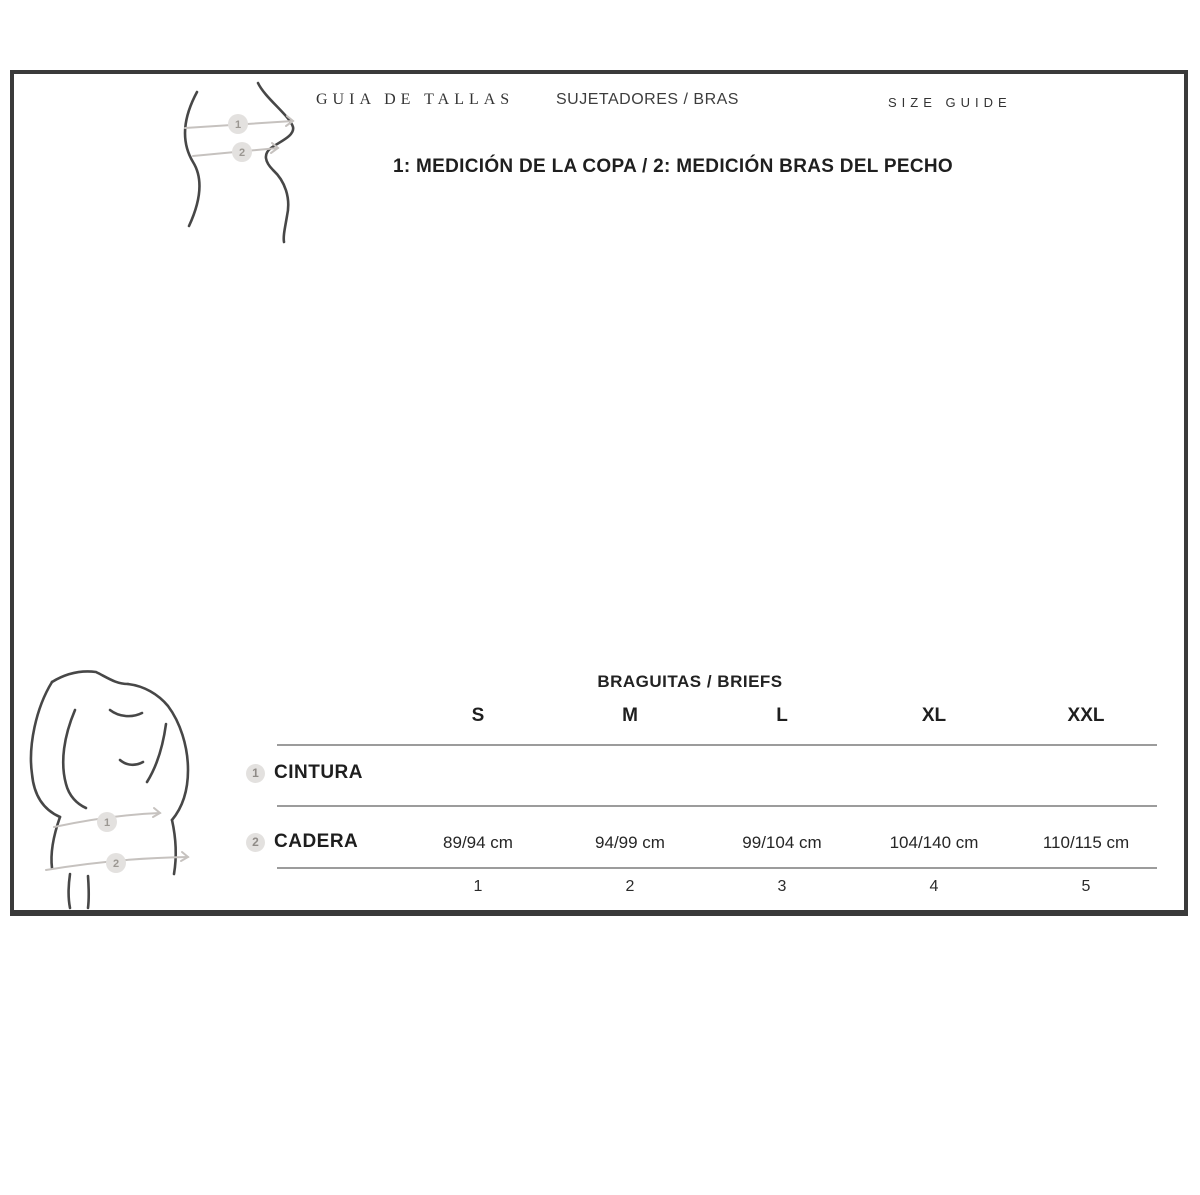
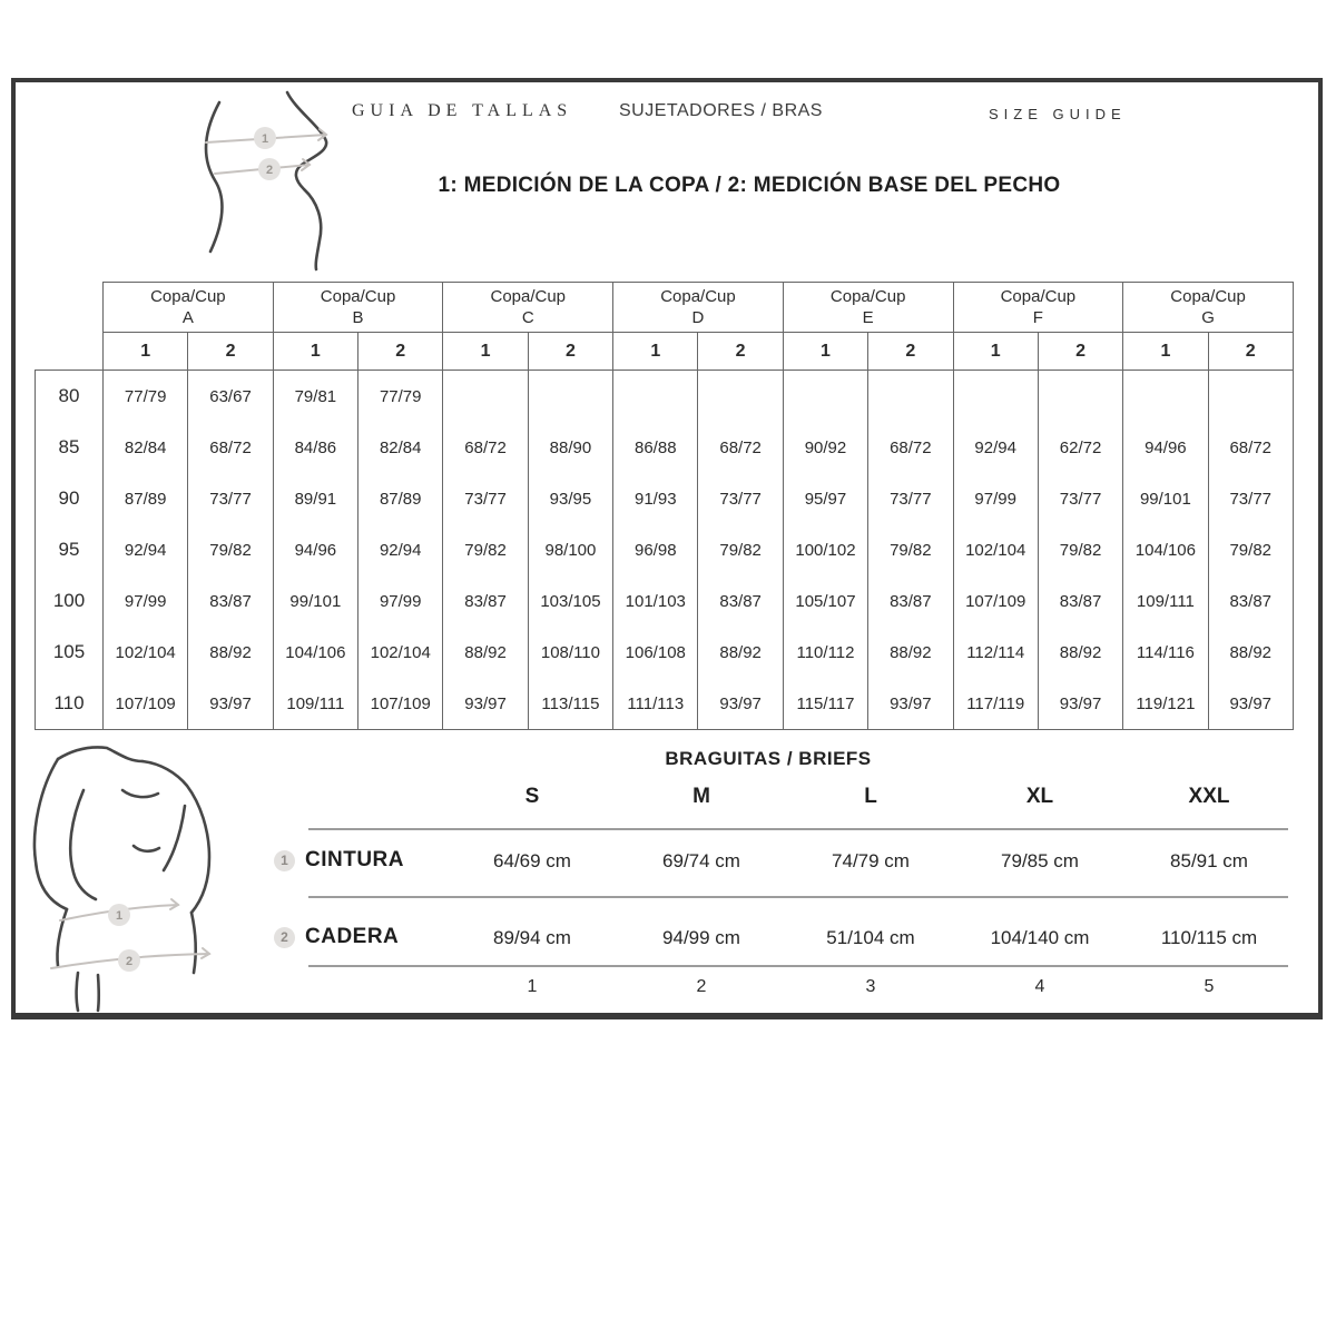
  1
  2
  GUIA DE TALLAS
  SUJETADORES / BRAS
  SIZE GUIDE
- 1: MEDICIÓN DE LA COPA / 2: MEDICIÓN BRAS DEL PECHO
+ 1: MEDICIÓN DE LA COPA / 2: MEDICIÓN BASE DEL PECHO
+ 	Copa/CupA	Copa/CupB	Copa/CupC	Copa/CupD	Copa/CupE	Copa/CupF	Copa/CupG
+ 1	2	1	2	1	2	1	2	1	2	1	2	1	2
+ 80	77/79	63/67	79/81	77/79
+ 85	82/84	68/72	84/86	82/84	68/72	88/90	86/88	68/72	90/92	68/72	92/94	62/72	94/96	68/72
+ 90	87/89	73/77	89/91	87/89	73/77	93/95	91/93	73/77	95/97	73/77	97/99	73/77	99/101	73/77
+ 95	92/94	79/82	94/96	92/94	79/82	98/100	96/98	79/82	100/102	79/82	102/104	79/82	104/106	79/82
+ 100	97/99	83/87	99/101	97/99	83/87	103/105	101/103	83/87	105/107	83/87	107/109	83/87	109/111	83/87
+ 105	102/104	88/92	104/106	102/104	88/92	108/110	106/108	88/92	110/112	88/92	112/114	88/92	114/116	88/92
+ 110	107/109	93/97	109/111	107/109	93/97	113/115	111/113	93/97	115/117	93/97	117/119	93/97	119/121	93/97
  1
  2
  BRAGUITAS / BRIEFS
  S
  M
  L
  XL
  XXL
  1
  CINTURA
+ 64/69 cm
+ 69/74 cm
+ 74/79 cm
+ 79/85 cm
+ 85/91 cm
  2
  CADERA
  89/94 cm
  94/99 cm
- 99/104 cm
+ 51/104 cm
  104/140 cm
  110/115 cm
  1
  2
  3
  4
  5
